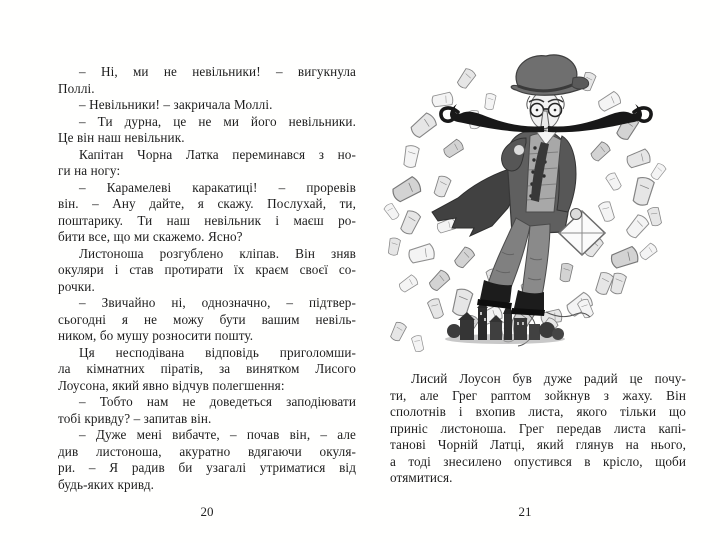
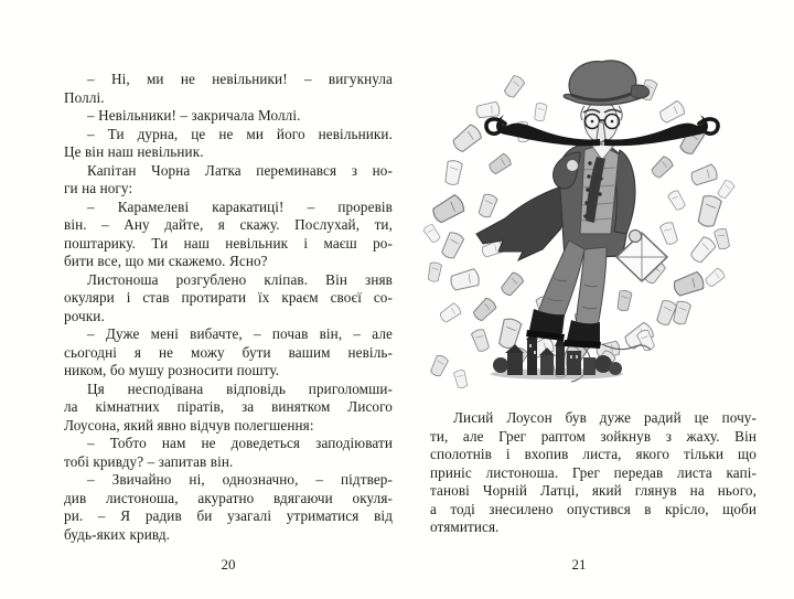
  – Ні, ми не невільники! – вигукнула
  Поллі.
  – Невільники! – закричала Моллі.
  – Ти дурна, це не ми його невільники.
  Це він наш невільник.
  Капітан Чорна Латка переминався з но-
  ги на ногу:
  – Карамелеві каракатиці! – проревів
  він. – Ану дайте, я скажу. Послухай, ти,
  поштарику. Ти наш невільник і маєш ро-
  бити все, що ми скажемо. Ясно?
  Листоноша розгублено кліпав. Він зняв
  окуляри і став протирати їх краєм своєї со-
  рочки.
- – Звичайно ні, однозначно, – підтвер-
+ – Дуже мені вибачте, – почав він, – але
  сьогодні я не можу бути вашим невіль-
  ником, бо мушу розносити пошту.
  Ця несподівана відповідь приголомши-
  ла кімнатних піратів, за винятком Лисого
  Лоусона, який явно відчув полегшення:
  – Тобто нам не доведеться заподіювати
  тобі кривду? – запитав він.
- – Дуже мені вибачте, – почав він, – але
+ – Звичайно ні, однозначно, – підтвер-
  див листоноша, акуратно вдягаючи окуля-
  ри. – Я радив би узагалі утриматися від
  будь-яких кривд.
  Лисий Лоусон був дуже радий це почу-
  ти, але Грег раптом зойкнув з жаху. Він
  сполотнів і вхопив листа, якого тільки що
  приніс листоноша. Грег передав листа капі-
  танові Чорній Латці, який глянув на нього,
  а тоді знесилено опустився в крісло, щоби
  отямитися.
  20
  21
